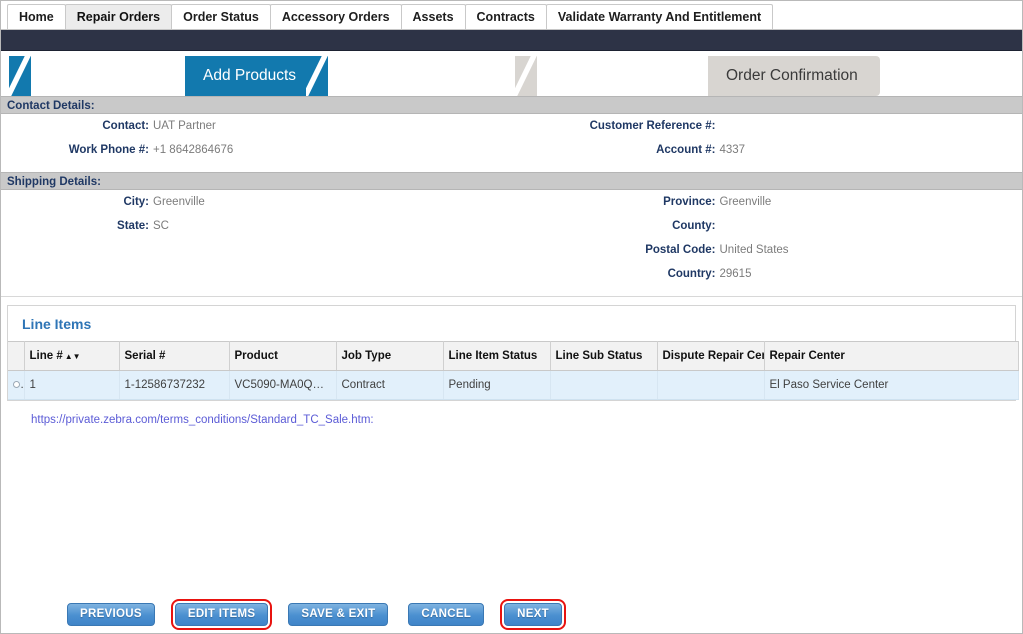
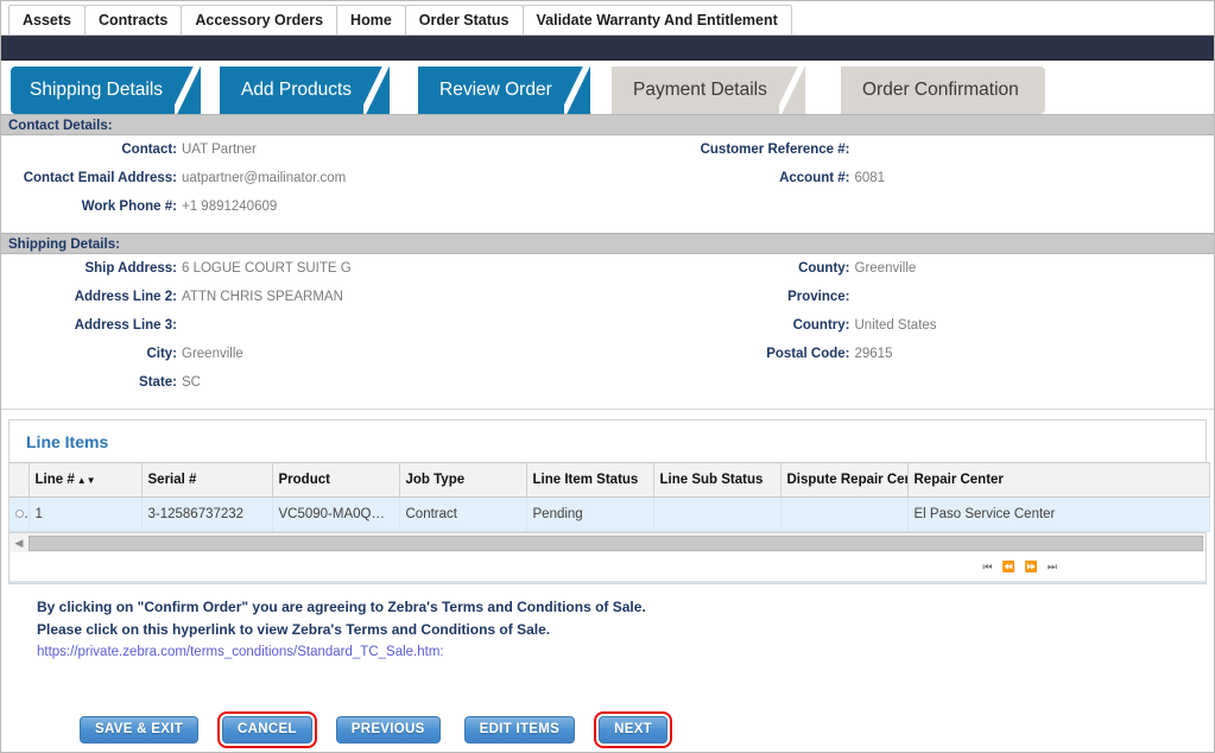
- Home
+ Assets
- Repair Orders
- Order Status
+ Contracts
  Accessory Orders
- Assets
+ Home
- Contracts
+ Order Status
  Validate Warranty And Entitlement
+ Shipping Details
  Add Products
+ Review Order
+ Payment Details
  Order Confirmation
  Contact Details:
  Contact:
  UAT Partner
+ Contact Email Address:
+ uatpartner@mailinator.com
  Work Phone #:
- +1 8642864676
+ +1 9891240609
  Customer Reference #:
  Account #:
- 4337
+ 6081
  Shipping Details:
+ Ship Address:
+ 6 LOGUE COURT SUITE G
+ Address Line 2:
+ ATTN CHRIS SPEARMAN
+ Address Line 3:
  City:
  Greenville
  State:
  SC
- Province:
+ County:
  Greenville
- County:
+ Province:
- Postal Code:
+ Country:
  United States
- Country:
+ Postal Code:
  29615
  Line Items
  	Line # ▲▼	Serial #	Product	Job Type	Line Item Status	Line Sub Status	Dispute Repair Ce	Repair Center
- 	1	1-12586737232	VC5090-MA0QM0..	Contract	Pending			El Paso Service Center
+ 	1	3-12586737232	VC5090-MA0QM0..	Contract	Pending			El Paso Service Center
+ ◀
+ ⏮
+ ⏪
+ ⏩
+ ⏭
+ By clicking on "Confirm Order" you are agreeing to Zebra's Terms and Conditions of Sale.
+ Please click on this hyperlink to view Zebra's Terms and Conditions of Sale.
  https://private.zebra.com/terms_conditions/Standard_TC_Sale.htm:
- PREVIOUS
+ SAVE & EXIT
- EDIT ITEMS
+ CANCEL
- SAVE & EXIT
+ PREVIOUS
- CANCEL
+ EDIT ITEMS
  NEXT
